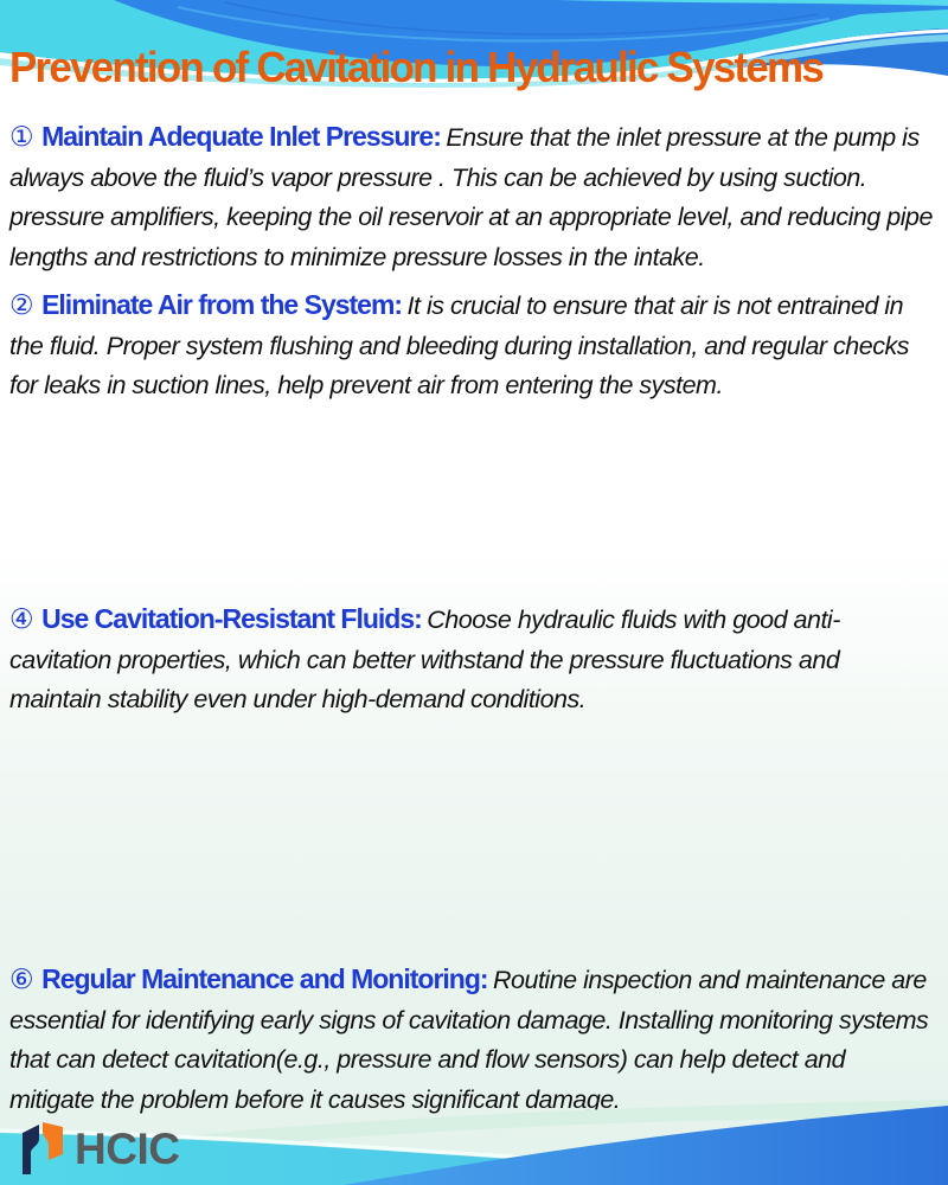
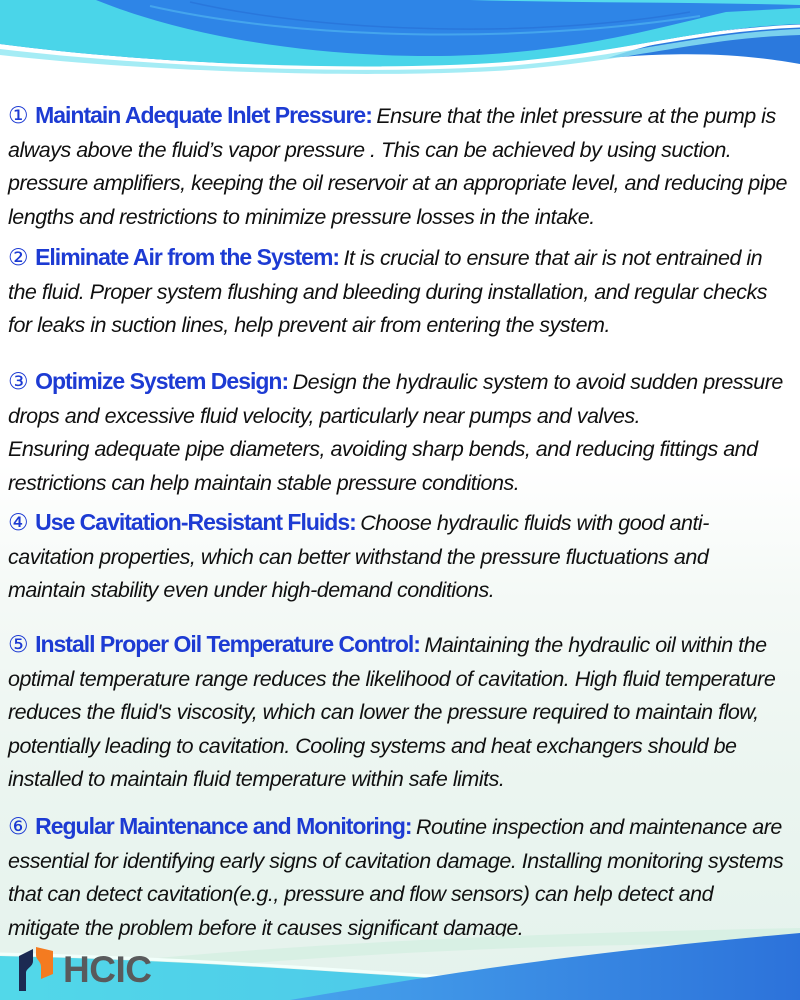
- Prevention of Cavitation in Hydraulic Systems
  ① Maintain Adequate Inlet Pressure: Ensure that the inlet pressure at the pump is always above the fluid’s vapor pressure . This can be achieved by using suction. pressure amplifiers, keeping the oil reservoir at an appropriate level, and reducing pipe lengths and restrictions to minimize pressure losses in the intake.
  ② Eliminate Air from the System: It is crucial to ensure that air is not entrained in the fluid. Proper system flushing and bleeding during installation, and regular checks for leaks in suction lines, help prevent air from entering the system.
+ ③ Optimize System Design: Design the hydraulic system to avoid sudden pressure drops and excessive fluid velocity, particularly near pumps and valves.
+ Ensuring adequate pipe diameters, avoiding sharp bends, and reducing fittings and restrictions can help maintain stable pressure conditions.
  ④ Use Cavitation-Resistant Fluids: Choose hydraulic fluids with good anti-cavitation properties, which can better withstand the pressure fluctuations and maintain stability even under high-demand conditions.
+ ⑤ Install Proper Oil Temperature Control: Maintaining the hydraulic oil within the optimal temperature range reduces the likelihood of cavitation. High fluid temperature reduces the fluid's viscosity, which can lower the pressure required to maintain flow, potentially leading to cavitation. Cooling systems and heat exchangers should be installed to maintain fluid temperature within safe limits.
  ⑥ Regular Maintenance and Monitoring: Routine inspection and maintenance are essential for identifying early signs of cavitation damage. Installing monitoring systems that can detect cavitation(e.g., pressure and flow sensors) can help detect and mitigate the problem before it causes significant damage.
  HCIC
